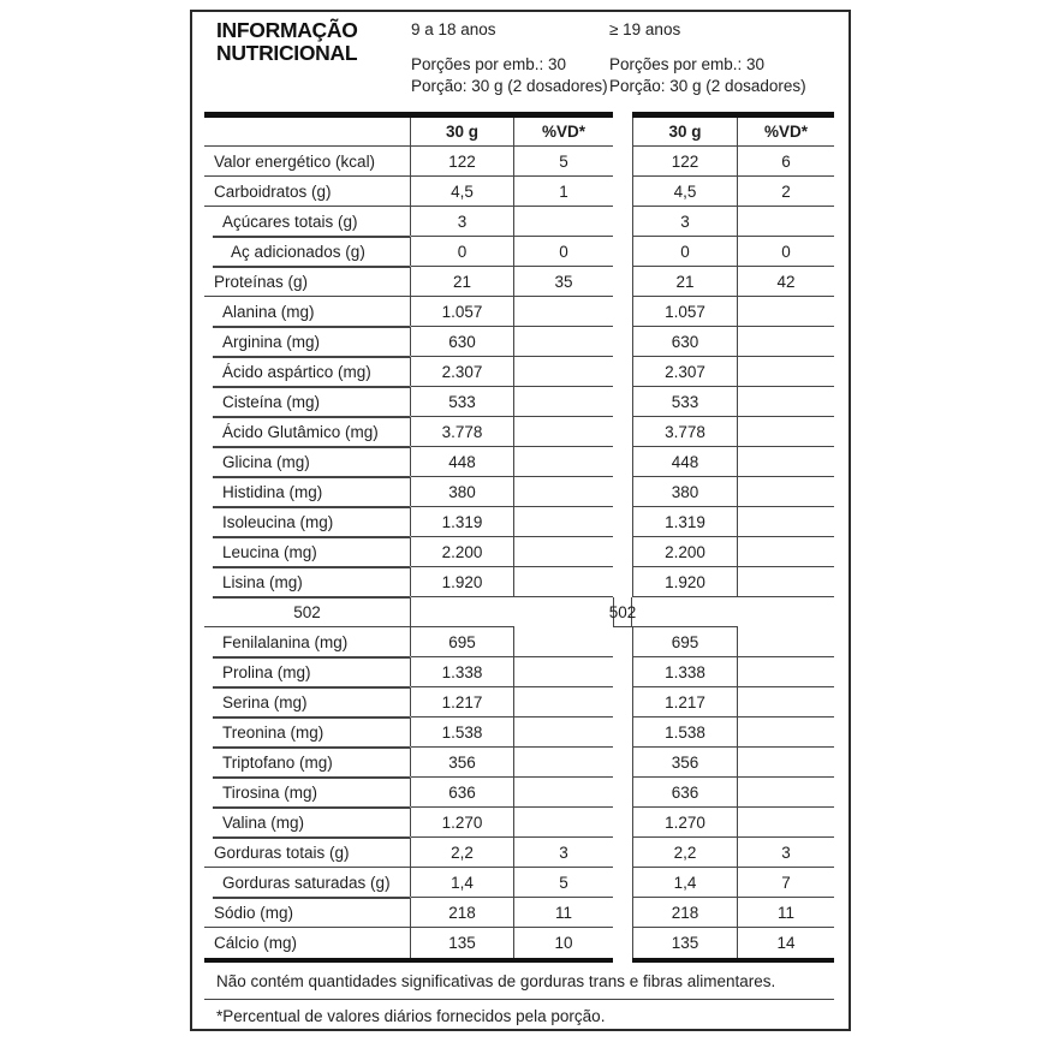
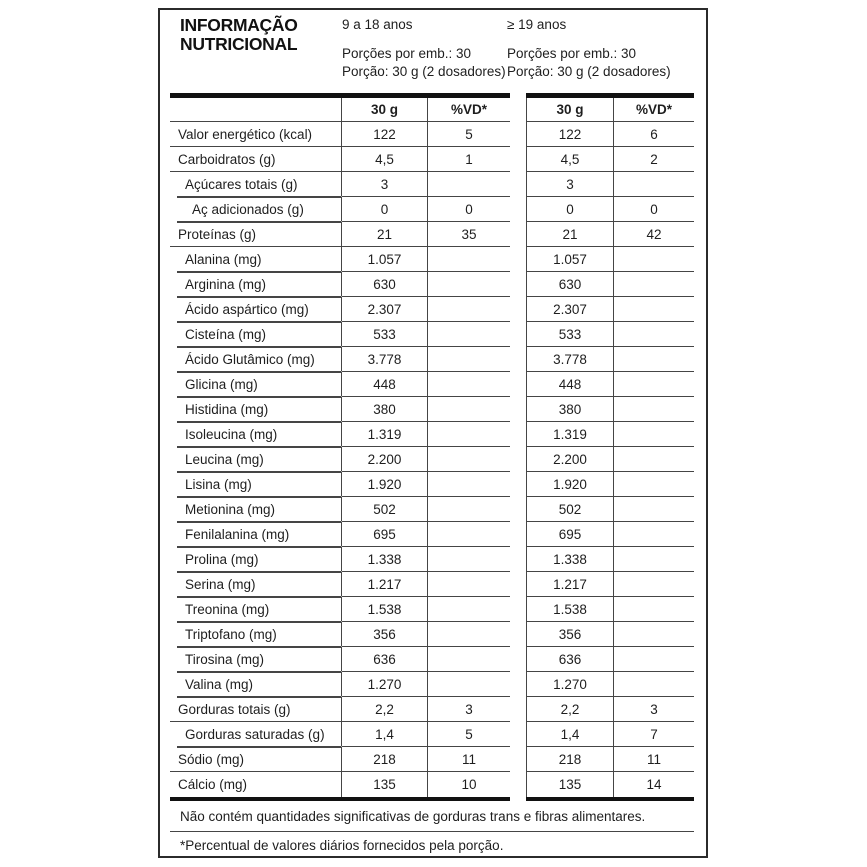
  INFORMAÇÃO NUTRICIONAL
  9 a 18 anos
  Porções por emb.: 30
  Porção: 30 g (2 dosadores)
  ≥ 19 anos
  Porções por emb.: 30
  Porção: 30 g (2 dosadores)
  30 g
  %VD*
  30 g
  %VD*
  Valor energético (kcal)
  122
  5
  122
  6
  Carboidratos (g)
  4,5
  1
  4,5
  2
  Açúcares totais (g)
  3
  3
  Aç adicionados (g)
  0
  0
  0
  0
  Proteínas (g)
  21
  35
  21
  42
  Alanina (mg)
  1.057
  1.057
  Arginina (mg)
  630
  630
  Ácido aspártico (mg)
  2.307
  2.307
  Cisteína (mg)
  533
  533
  Ácido Glutâmico (mg)
  3.778
  3.778
  Glicina (mg)
  448
  448
  Histidina (mg)
  380
  380
  Isoleucina (mg)
  1.319
  1.319
  Leucina (mg)
  2.200
  2.200
  Lisina (mg)
  1.920
  1.920
+ Metionina (mg)
  502
  502
  Fenilalanina (mg)
  695
  695
  Prolina (mg)
  1.338
  1.338
  Serina (mg)
  1.217
  1.217
  Treonina (mg)
  1.538
  1.538
  Triptofano (mg)
  356
  356
  Tirosina (mg)
  636
  636
  Valina (mg)
  1.270
  1.270
  Gorduras totais (g)
  2,2
  3
  2,2
  3
  Gorduras saturadas (g)
  1,4
  5
  1,4
  7
  Sódio (mg)
  218
  11
  218
  11
  Cálcio (mg)
  135
  10
  135
  14
  Não contém quantidades significativas de gorduras trans e fibras alimentares.
  *Percentual de valores diários fornecidos pela porção.
